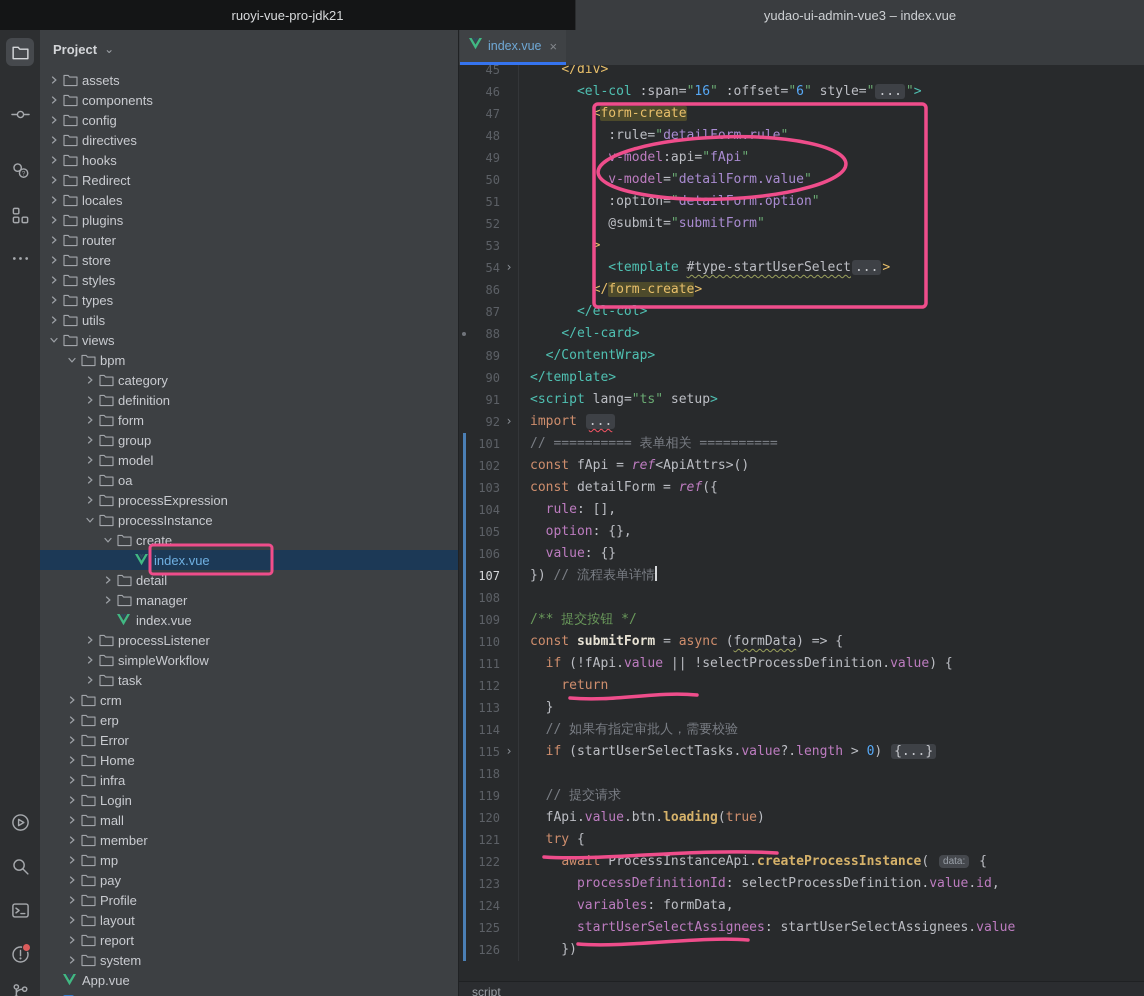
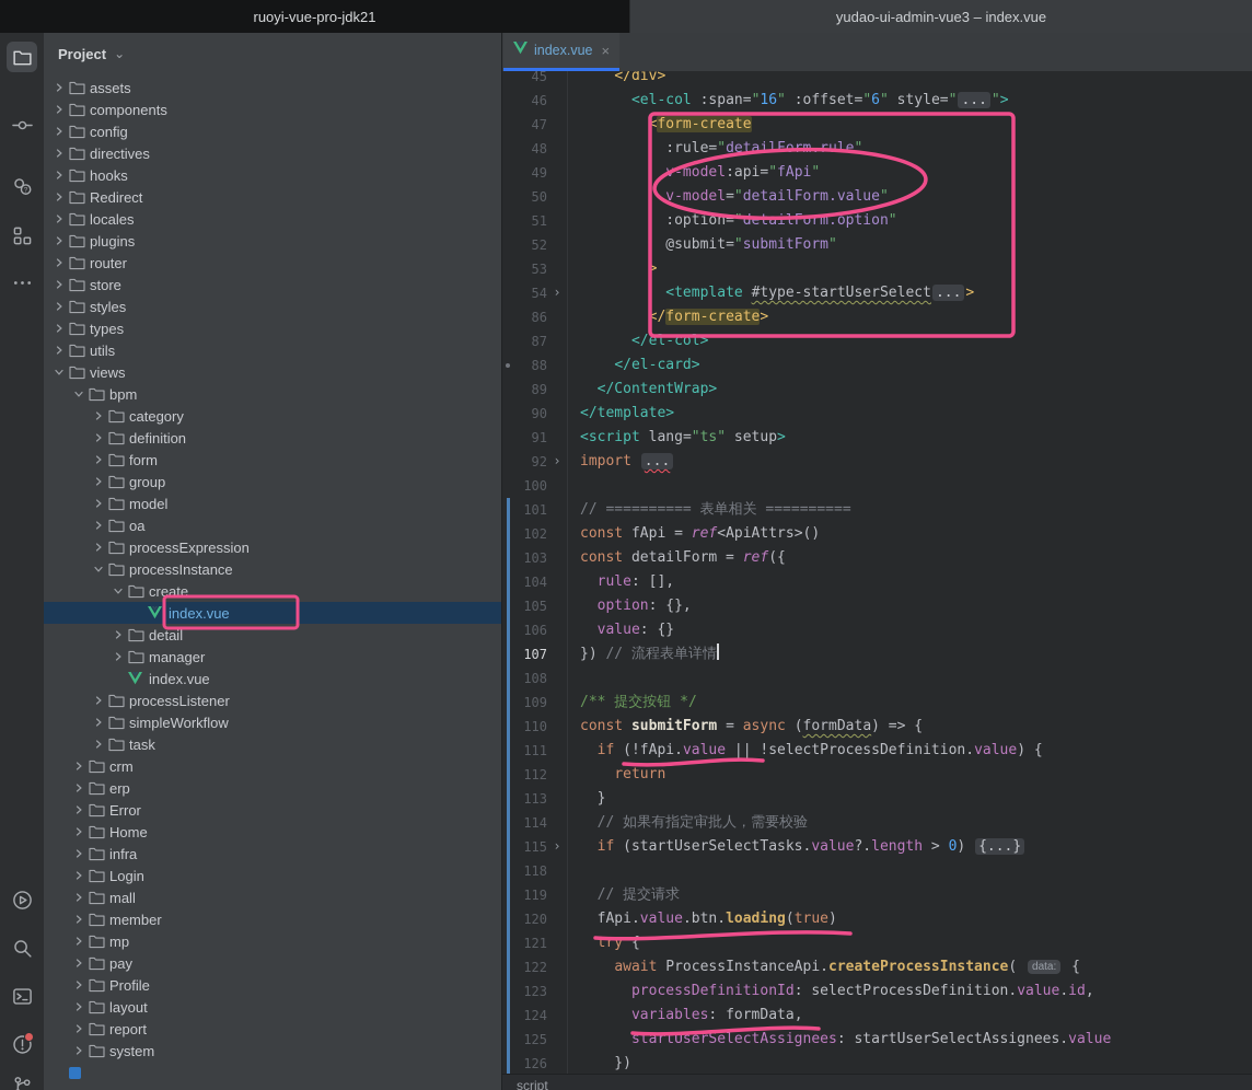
  ruoyi-vue-pro-jdk21
  yudao-ui-admin-vue3 – index.vue
  Project
  ⌄
  assets
  components
  config
  directives
  hooks
  Redirect
  locales
  plugins
  router
  store
  styles
  types
  utils
  views
  bpm
  category
  definition
  form
  group
  model
  oa
  processExpression
  processInstance
  create
  index.vue
  detail
  manager
  index.vue
  processListener
  simpleWorkflow
  task
  crm
  erp
  Error
  Home
  infra
  Login
  mall
  member
  mp
  pay
  Profile
  layout
  report
  system
- App.vue
  index.vue
  ×
  45
  </div>
  46
  <el-col :span="16" :offset="6" style=" ... ">
  47
  <form-create
  48
  :rule="detailFle"
  49
  -model:api="fApi"
  50
  v-model="detailForm.value"
  51
  :option="detailForm.option"
  52
  @submit="submitForm"
  53
  >
  54
  ›
  <template #type-startUserSelect ... >
  86
  </form-create>
  87
  </el-col>
  88
  </el-card>
  89
  </ContentWrap>
  90
  </template>
  91
  <script lang="ts" setup>
  92
  ›
  import ...
+ 100
  101
  // ========== 表单相关 ==========
  102
  const fApi = ref<ApiAttrs>()
  103
  const detailForm = ref({
  104
  rule: [],
  105
  option: {},
  106
  value: {}
  107
  }) // 流程表单详情
  108
  109
  /** 提交按钮 */
  110
  const submitForm = async (formData) => {
  111
  if (!fApi.value || !selectProcessDefinition.value) {
  112
  return
  113
  }
  114
  // 如果有指定审批人，需要校验
  115
  ›
  if (startUserSelectTasks.value?.length > 0) {...}
  118
  119
  // 提交请求
  120
  fApi.value.btn.loading(true)
  121
  try {
  122
  await ProcessInstanceApi.createProcessInstance( data: {
  123
  processDefinitionId: selectProcessDefinition.value.id,
  124
  variables: formData,
  125
  startUserSelectAssignees: startUserSelectAssignees.value
  126
  })
  script
